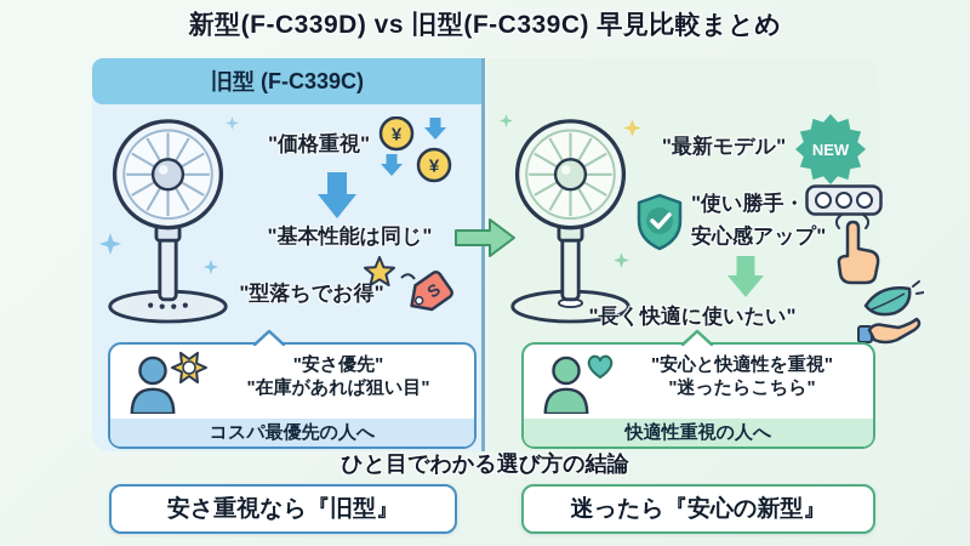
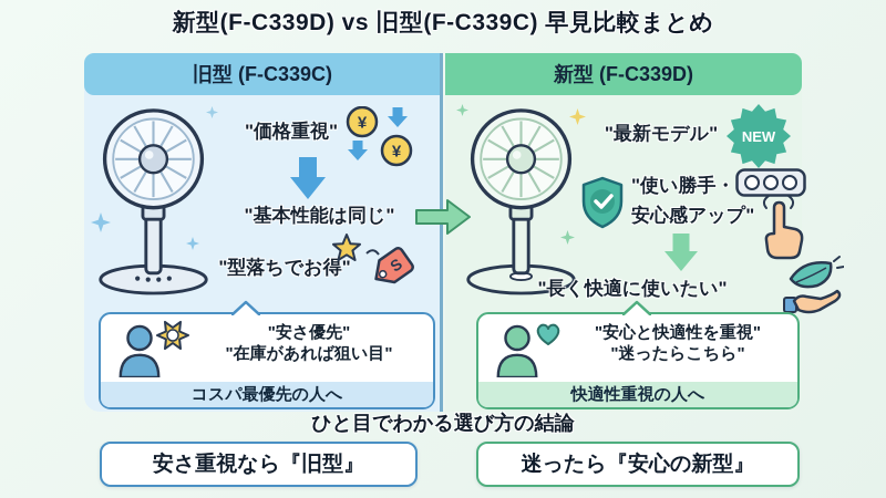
  新型(F-C339D) vs 旧型(F-C339C) 早見比較まとめ
  旧型 (F-C339C)
  "価格重視"
  ¥
  ¥
  "基本性能は同じ"
  "型落ちでお得"
  "安さ優先"
  "在庫があれば狙い目"
  コスパ最優先の人へ
+ 新型 (F-C339D)
  "最新モデル"
  NEW
  "使い勝手・
  安心感アップ"
  "長く快適に使いたい"
  "安心と快適性を重視"
  "迷ったらこちら"
  快適性重視の人へ
  ひと目でわかる選び方の結論
  安さ重視なら『旧型』
  迷ったら『安心の新型』
